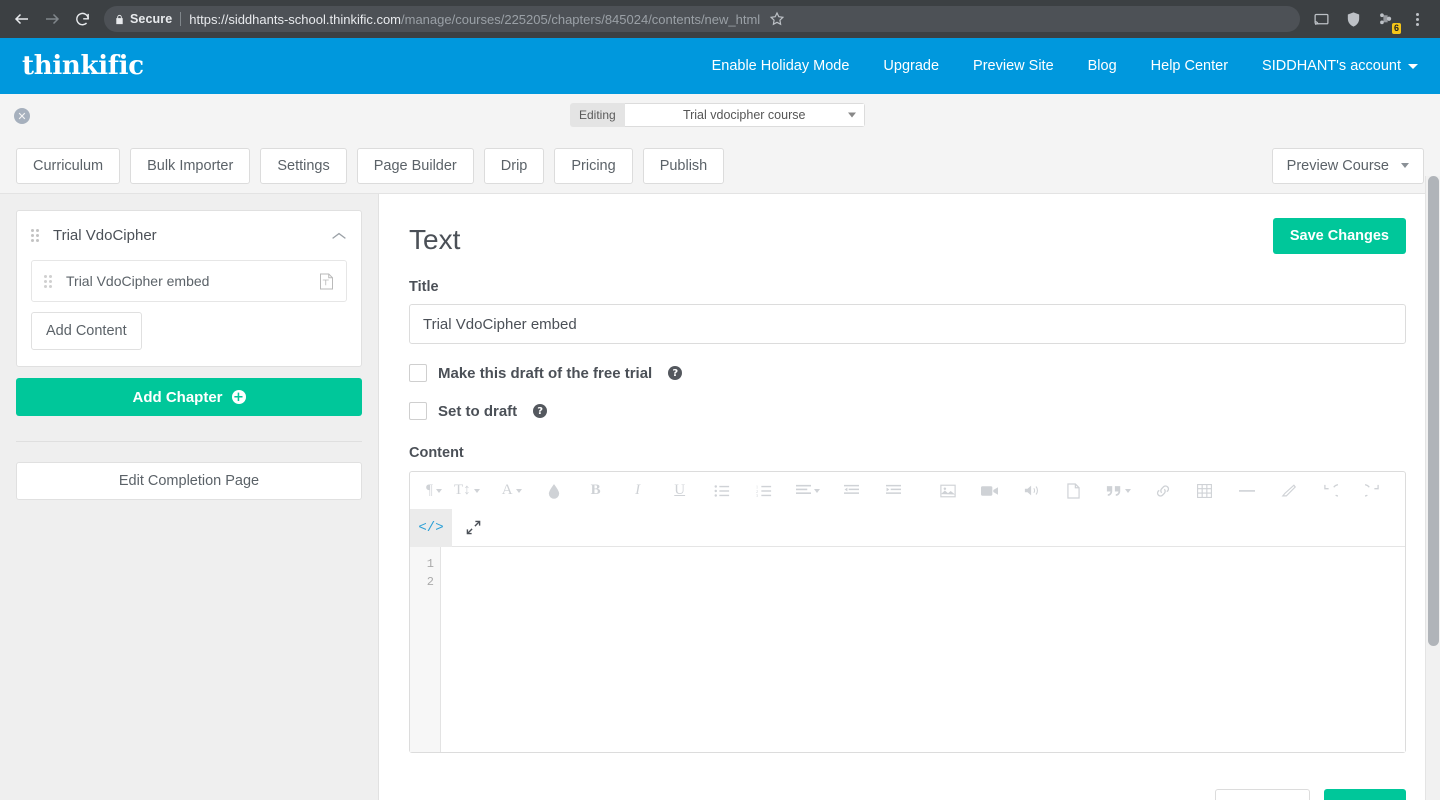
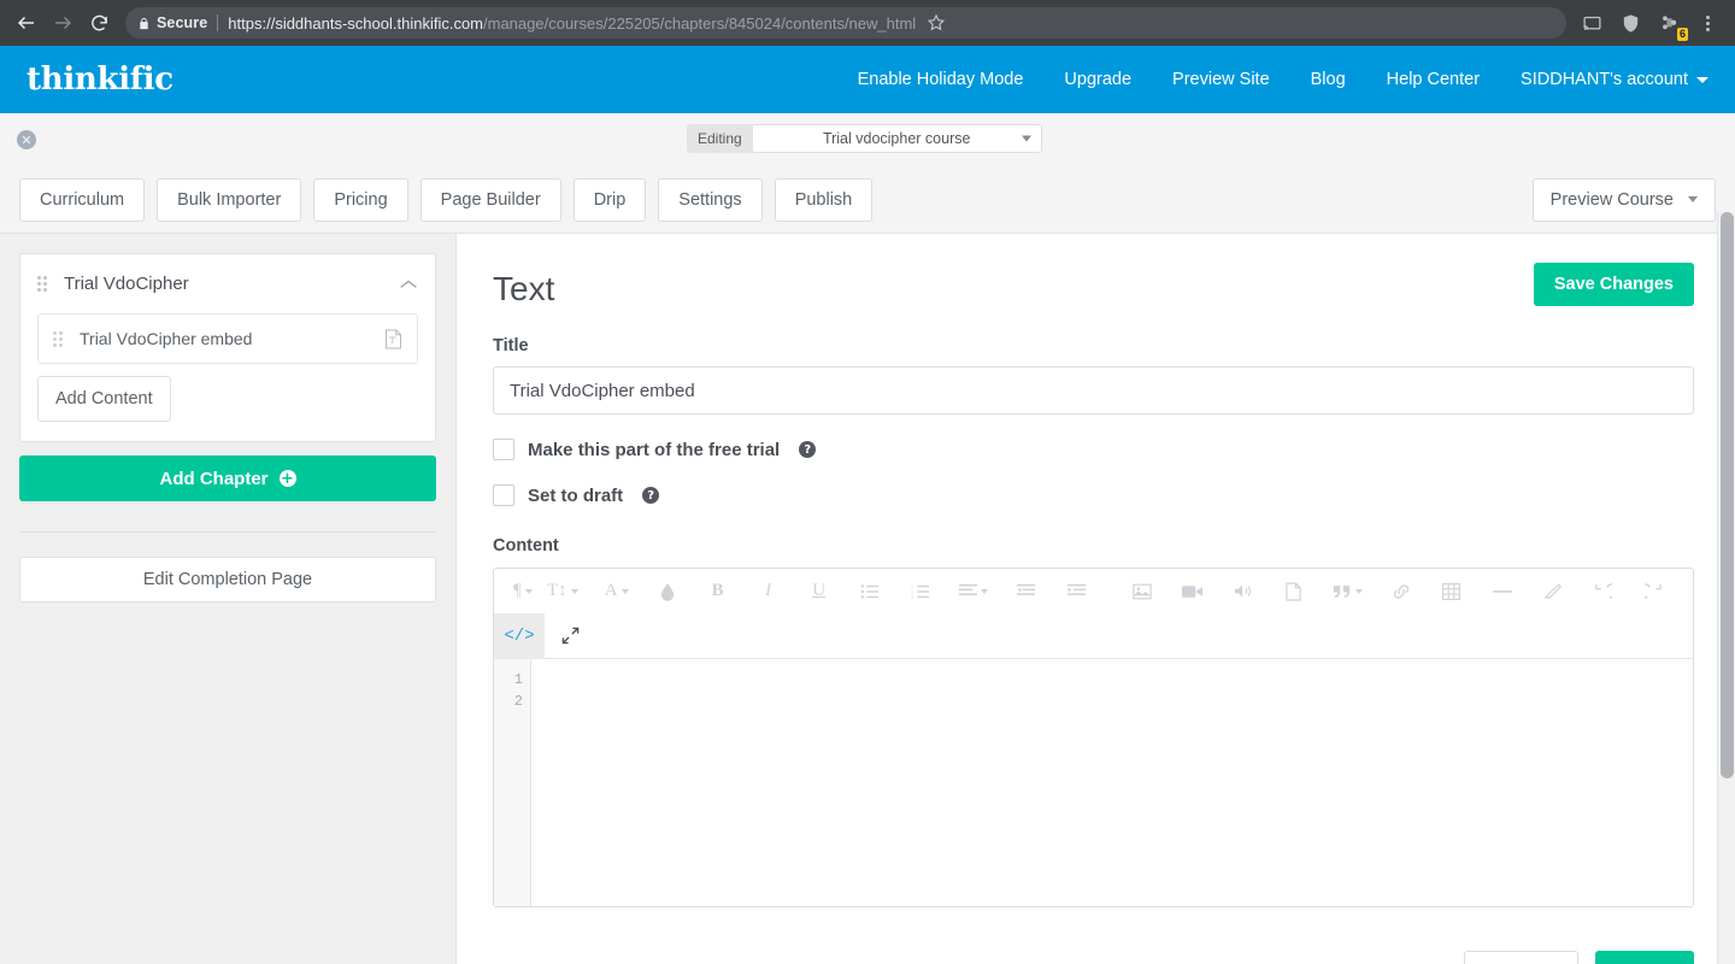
  Secure
  https://siddhants-school.thinkific.com/manage/courses/225205/chapters/845024/contents/new_html
  6
  thinkific
  Enable Holiday Mode
  Upgrade
  Preview Site
  Blog
  Help Center
  SIDDHANT's account
  ✕
  Editing
  Trial vdocipher course
  Curriculum
  Bulk Importer
- Settings
+ Pricing
  Page Builder
  Drip
- Pricing
+ Settings
  Publish
  Preview Course
  Trial VdoCipher
  Trial VdoCipher embed
  Add Content
  Add Chapter
  +
  Edit Completion Page
  Text
  Save Changes
  Title
  Trial VdoCipher embed
- Make this draft of the free trial
+ Make this part of the free trial
  ?
  Set to draft
  ?
  Content
  ¶
  T↕
  A
  B
  I
  U
  </>
  1
  2
